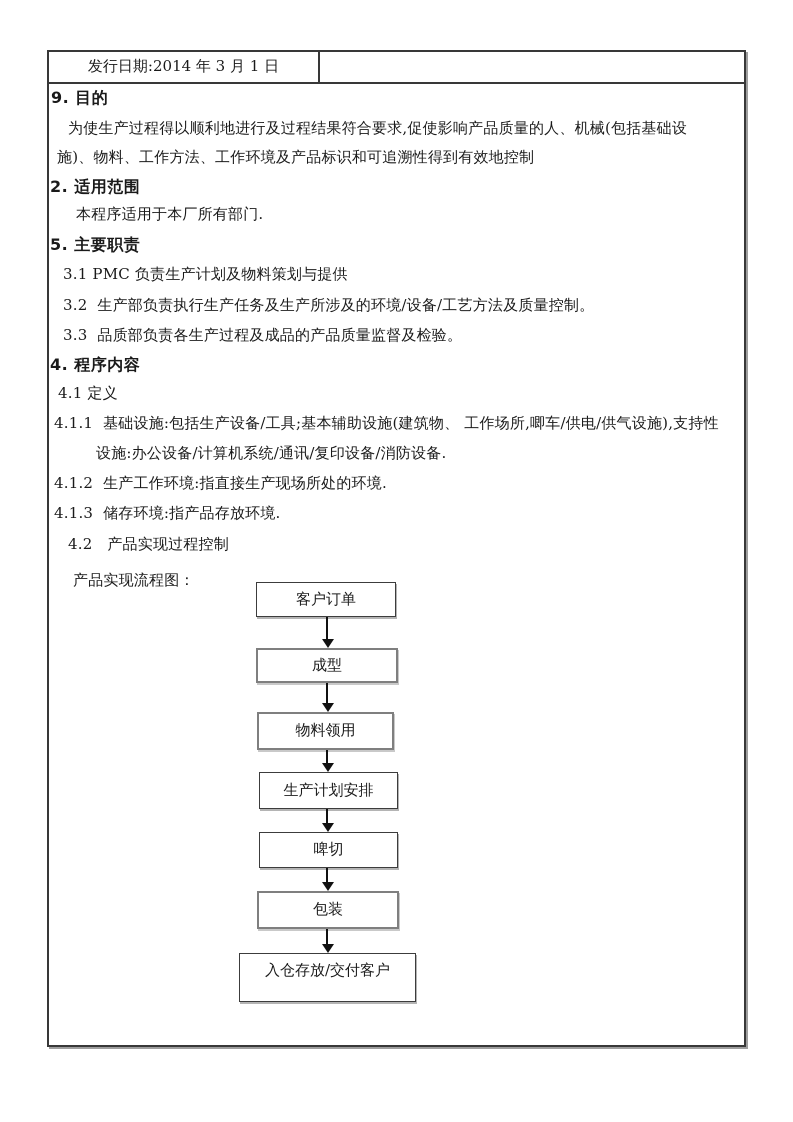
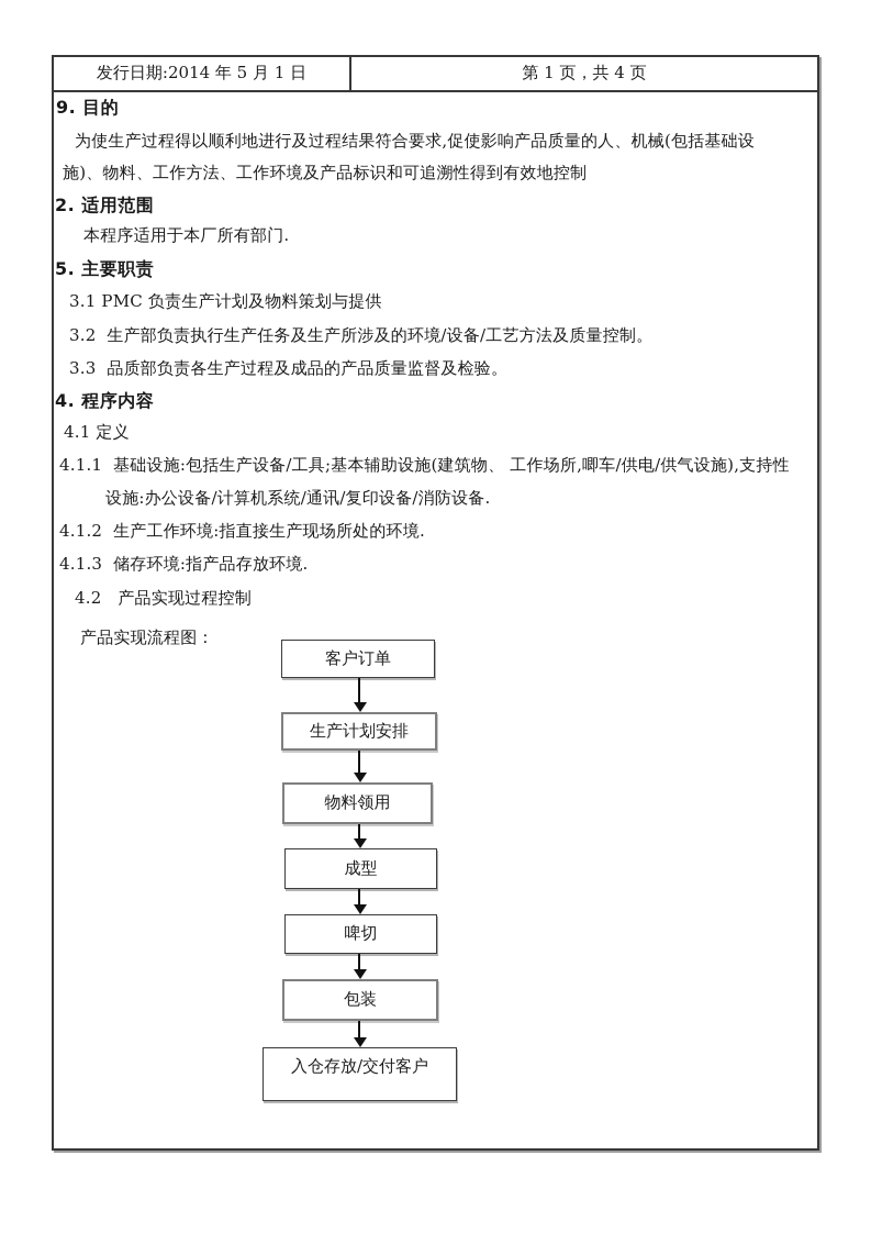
- 发行日期:2014 年 3 月 1 日
+ 发行日期:2014 年 5 月 1 日
+ 第 1 页，共 4 页
  9. 目的
  为使生产过程得以顺利地进行及过程结果符合要求,促使影响产品质量的人、机械(包括基础设
  施)、物料、工作方法、工作环境及产品标识和可追溯性得到有效地控制
  2. 适用范围
  本程序适用于本厂所有部门.
  5. 主要职责
  3.1 PMC 负责生产计划及物料策划与提供
  3.2 生产部负责执行生产任务及生产所涉及的环境/设备/工艺方法及质量控制。
  3.3 品质部负责各生产过程及成品的产品质量监督及检验。
  4. 程序内容
  4.1 定义
  4.1.1 基础设施:包括生产设备/工具;基本辅助设施(建筑物、 工作场所,唧车/供电/供气设施),支持性
  设施:办公设备/计算机系统/通讯/复印设备/消防设备.
  4.1.2 生产工作环境:指直接生产现场所处的环境.
  4.1.3 储存环境:指产品存放环境.
  4.2 产品实现过程控制
  产品实现流程图：
  客户订单
- 成型
+ 生产计划安排
  物料领用
- 生产计划安排
+ 成型
  啤切
  包装
  入仓存放/交付客户
